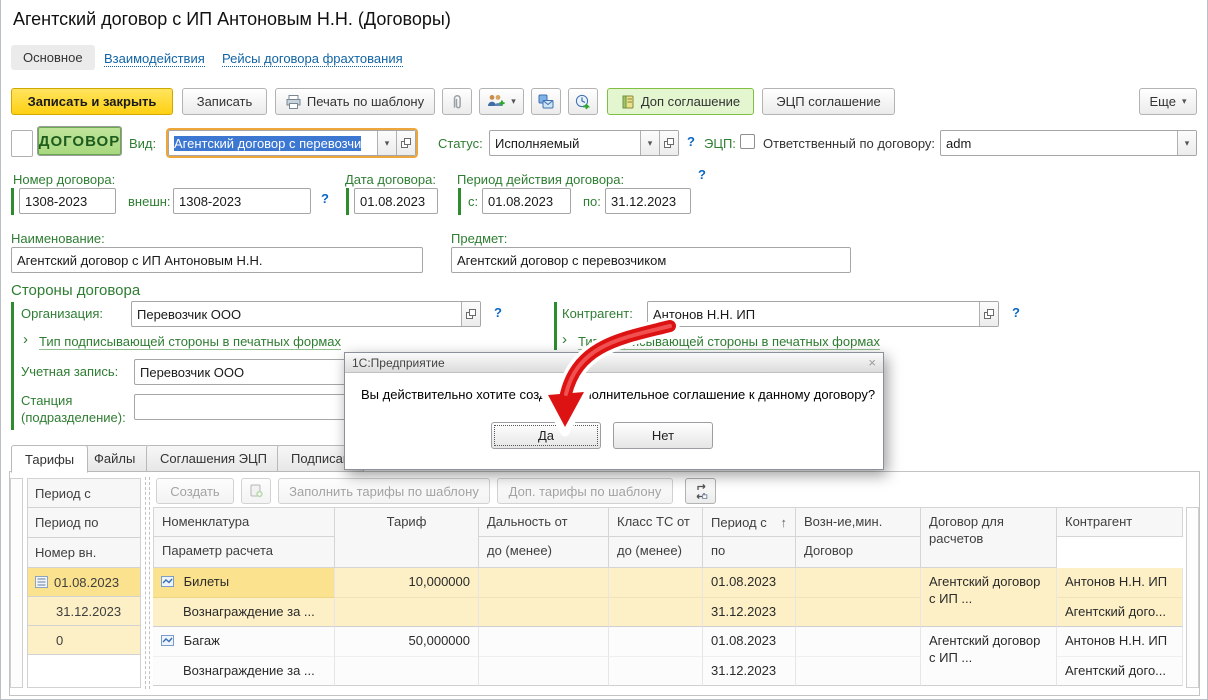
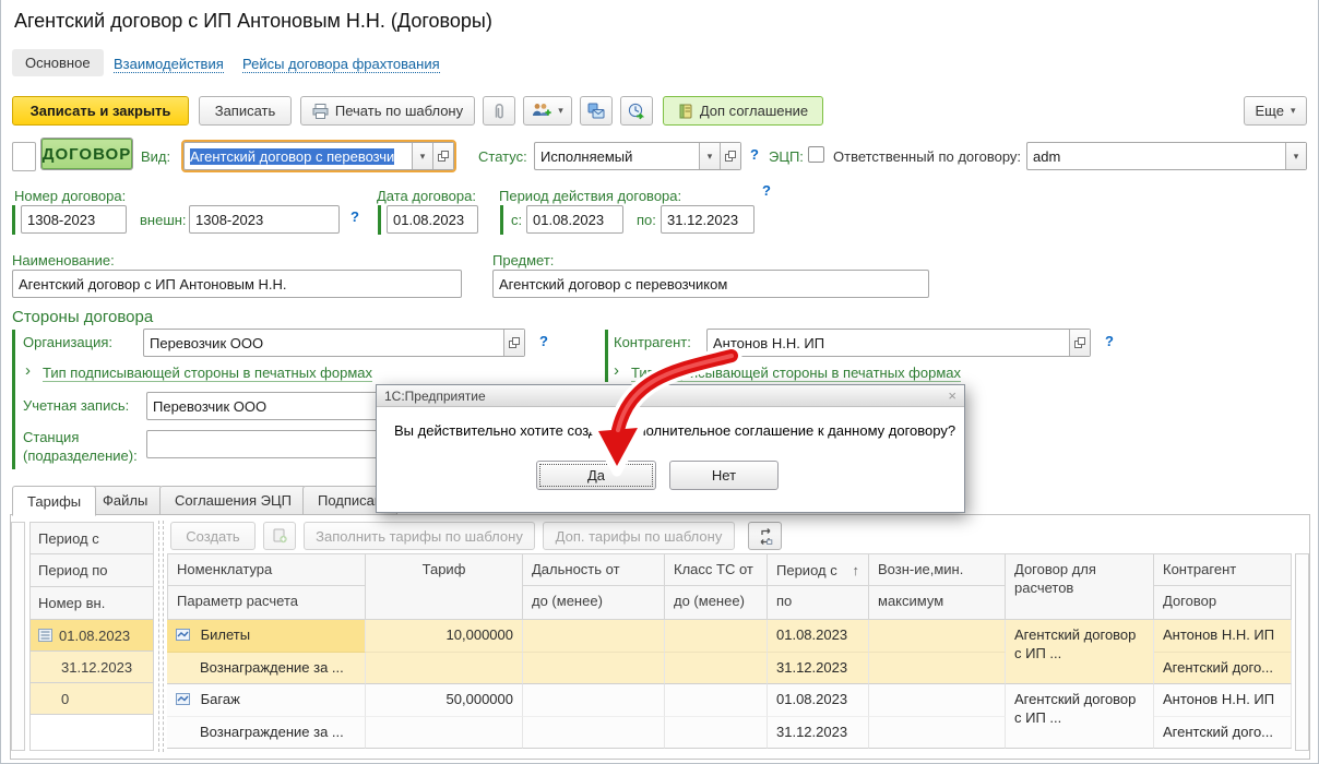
  Агентский договор с ИП Антоновым Н.Н. (Договоры)
  Основное
  Взаимодействия
  Рейсы договора фрахтования
  Записать и закрыть
  Записать
  Печать по шаблону
  ▾
  Доп соглашение
- ЭЦП соглашение
  Еще
  ▾
  ДОГОВОР
  Вид:
  Агентский договор с перевозчи
  ▾
  Статус:
  Исполняемый
  ▾
  ?
  ЭЦП:
  Ответственный по договору:
  adm
  ▾
  Номер договора:
  1308-2023
  внешн:
  1308-2023
  ?
  Дата договора:
  01.08.2023
  Период действия договора:
  с:
  01.08.2023
  по:
  31.12.2023
  ?
  Наименование:
  Агентский договор с ИП Антоновым Н.Н.
  Предмет:
  Агентский договор с перевозчиком
  Стороны договора
  Организация:
  Перевозчик ООО
  ?
  Контрагент:
  Антонов Н.Н. ИП
  ?
  ›
  Тип подписывающей стороны в печатных формах
  ›
  Тиывающей стороны в печатных формах
  Учетная запись:
  Перевозчик ООО
  Станция (подразделение):
  Тарифы
  Файлы
  Соглашения ЭЦП
  Подписа
  Период с
  Период по
  Номер вн.
  01.08.2023
  31.12.2023
  0
  Создать
  Заполнить тарифы по шаблону
  Доп. тарифы по шаблону
  Номенклатура
  Тариф
  Дальность от
  Класс ТС от
  Период с
  ↑
  Возн-ие,мин.
  Договор для расчетов
  Контрагент
  Параметр расчета
  до (менее)
  до (менее)
  по
+ максимум
  Договор
  Билеты
  10,000000
  01.08.2023
  Агентский договор с ИП ...
  Антонов Н.Н. ИП
  Вознаграждение за ...
  31.12.2023
  Агентский дого...
  Багаж
  50,000000
  01.08.2023
  Агентский договор с ИП ...
  Антонов Н.Н. ИП
  Вознаграждение за ...
  31.12.2023
  Агентский дого...
  1С:Предприятие
  ×
  Вы действительно хотите созолнительное соглашение к данному договору?
  Да
  Нет
